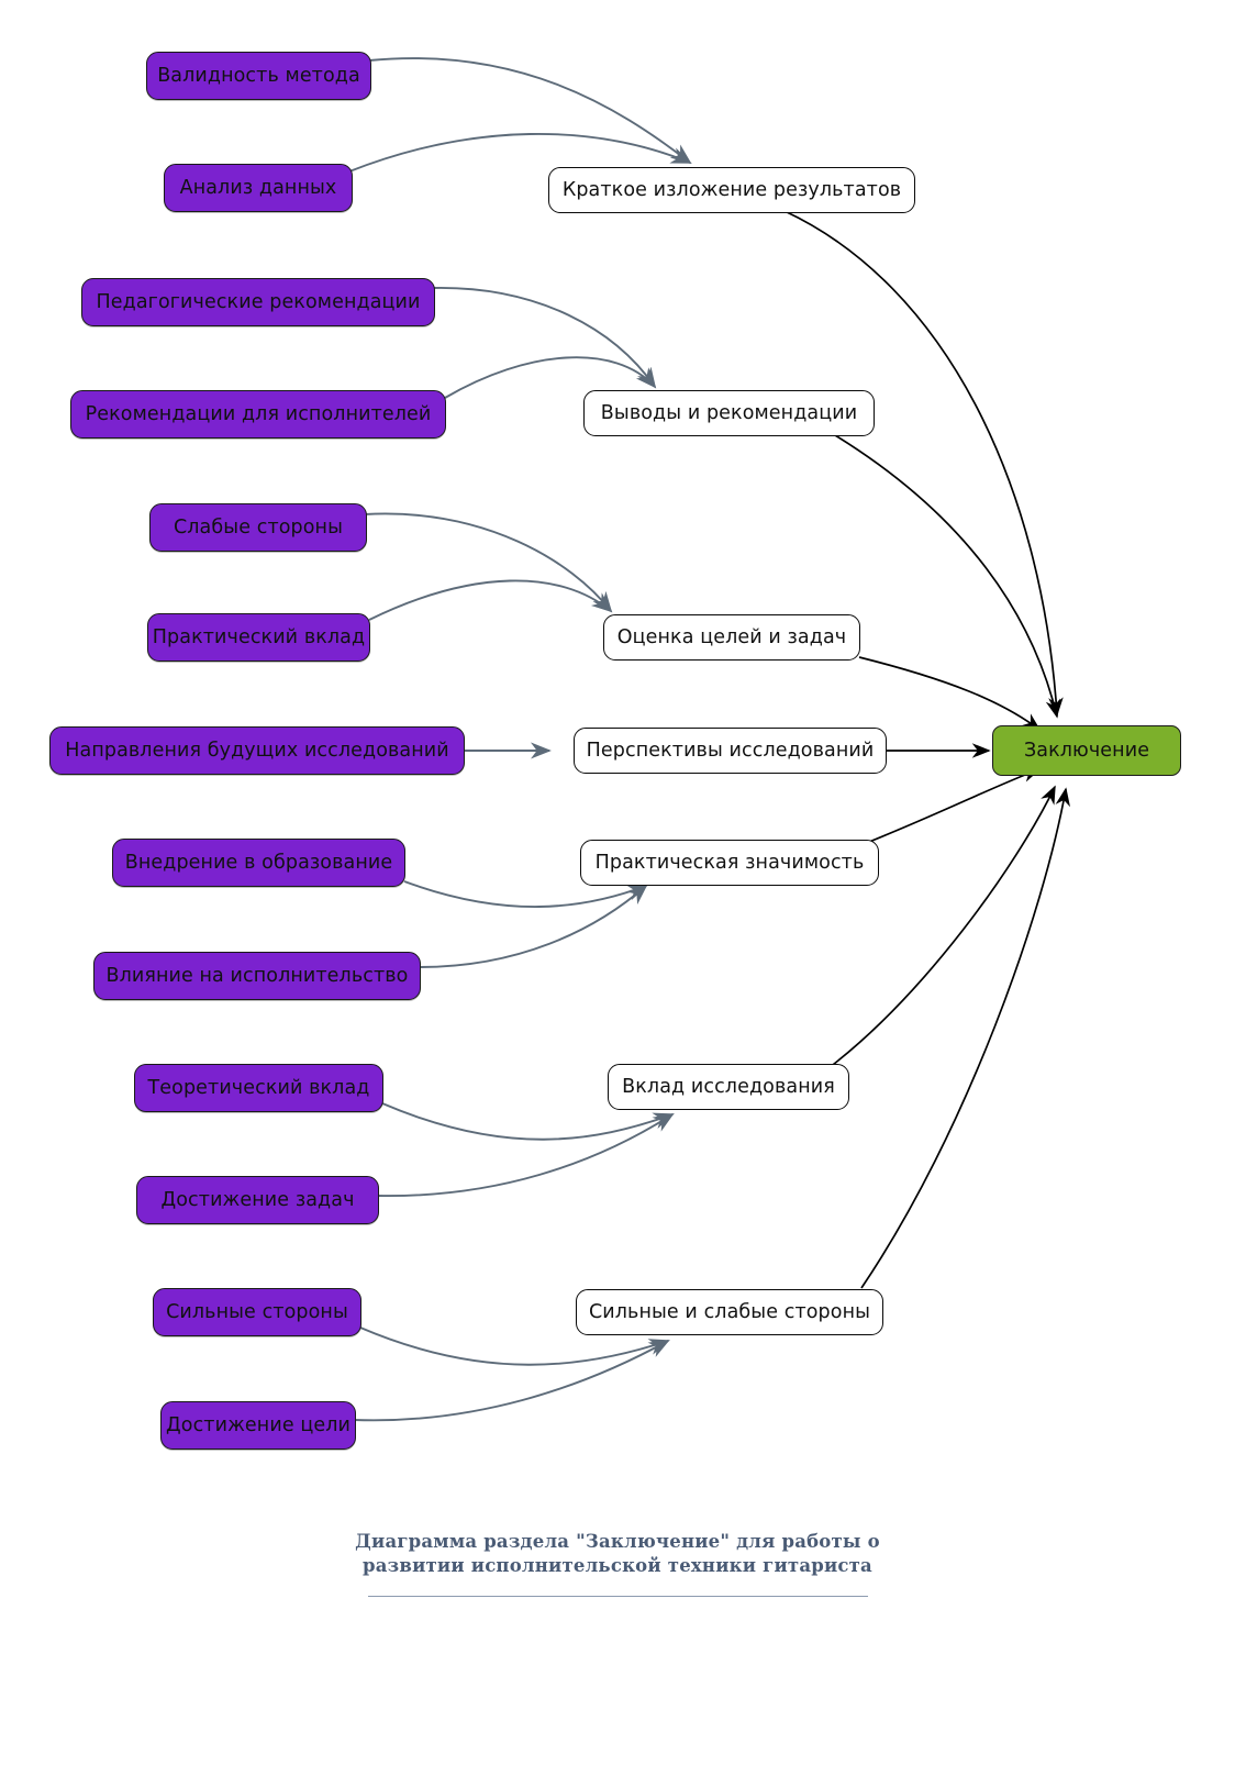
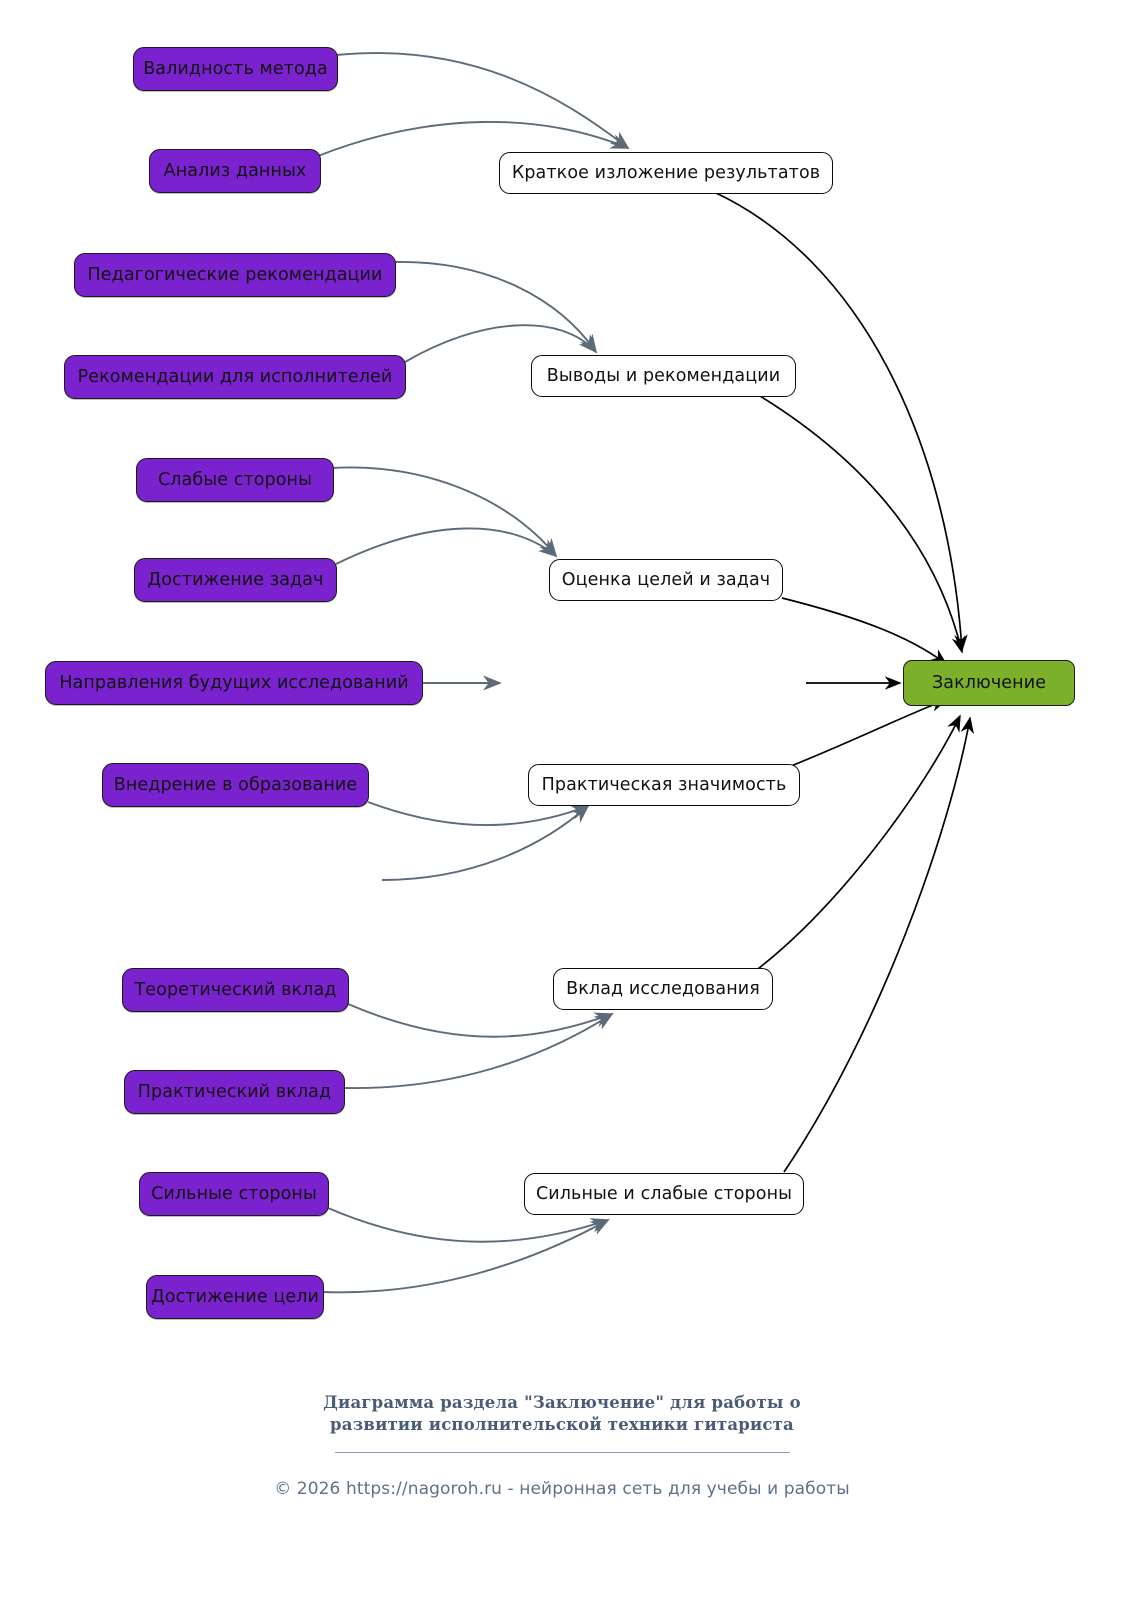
  Валидность метода
  Анализ данных
  Педагогические рекомендации
  Рекомендации для исполнителей
  Слабые стороны
- Практический вклад
+ Достижение задач
  Направления будущих исследований
  Внедрение в образование
- Влияние на исполнительство
  Теоретический вклад
- Достижение задач
+ Практический вклад
  Сильные стороны
  Достижение цели
  Краткое изложение результатов
  Выводы и рекомендации
  Оценка целей и задач
- Перспективы исследований
  Практическая значимость
  Вклад исследования
  Сильные и слабые стороны
  Заключение
  Диаграмма раздела "Заключение" для работы о
  развитии исполнительской техники гитариста
+ © 2026 https://nagoroh.ru - нейронная сеть для учебы и работы
